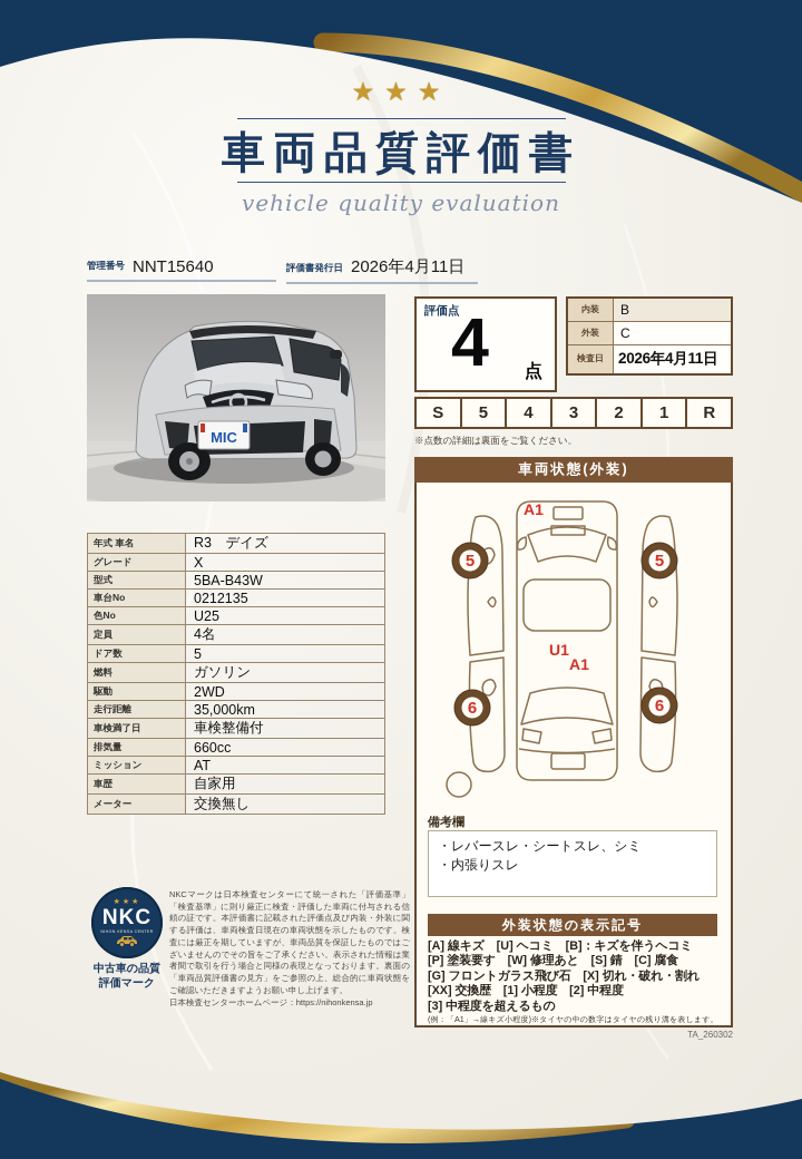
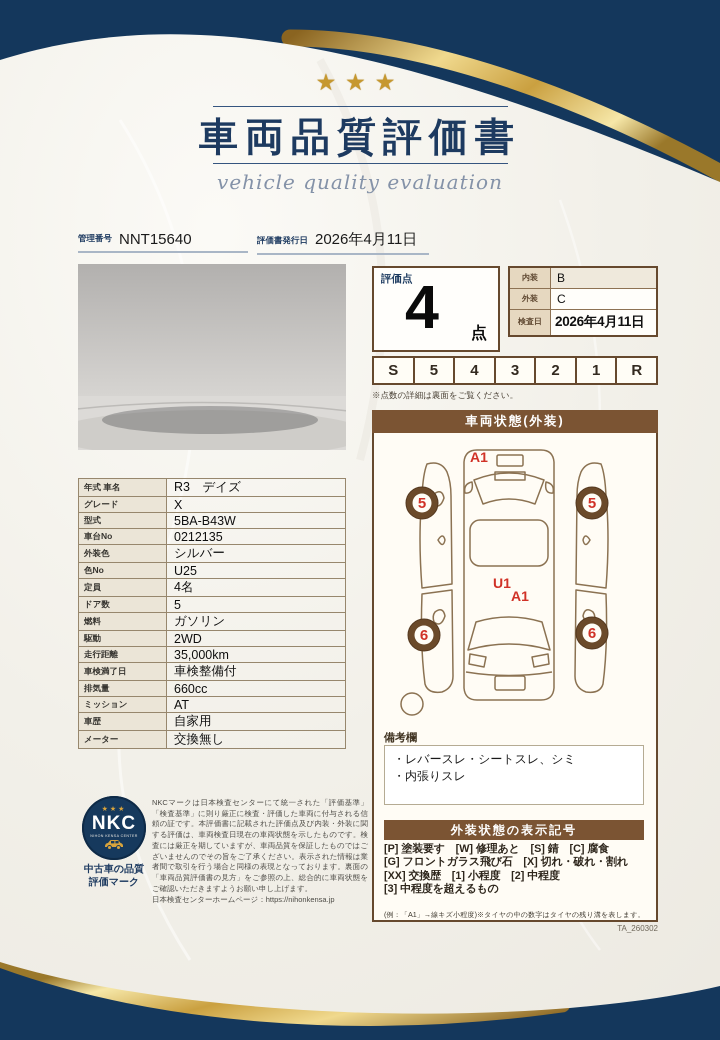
  ★★★
  車両品質評価書
  vehicle quality evaluation
  管理番号
  NNT15640
  評価書発行日
  2026年4月11日
- MIC
  年式 車名	R3 デイズ
  グレード	X
  型式	5BA-B43W
  車台No	0212135
+ 外装色	シルバー
  色No	U25
  定員	4名
  ドア数	5
  燃料	ガソリン
  駆動	2WD
  走行距離	35,000km
  車検満了日	車検整備付
  排気量	660cc
  ミッション	AT
  車歴	自家用
  メーター	交換無し
  NKC
  中古車の品質
  評価マーク
  NKCマークは日本検査センターにて統一された「評価基準」「検査基準」に則り厳正に検査・評価した車両に付与される信頼の証です。本評価書に記載された評価点及び内装・外装に関する評価は、車両検査日現在の車両状態を示したものです。検査には厳正を期していますが、車両品質を保証したものではございませんのでその旨をご了承ください。表示された情報は業者間で取引を行う場合と同様の表現となっております。裏面の「車両品質評価書の見方」をご参照の上、総合的に車両状態をご確認いただきますようお願い申し上げます。
  日本検査センターホームページ：https://nihonkensa.jp
  評価点
  4
  点
  内装	B
  外装	C
  検査日	2026年4月11日
  S
  5
  4
  3
  2
  1
  R
  ※点数の詳細は裏面をご覧ください。
  車両状態(外装)
  5
  5
  6
  6
  A1
  U1
  A1
  備考欄
  ・レバースレ・シートスレ、シミ
  ・内張りスレ
  外装状態の表示記号
- [A] 線キズ [U] ヘコミ [B]：キズを伴うヘコミ
  [P] 塗装要す [W] 修理あと [S] 錆 [C] 腐食
  [G] フロントガラス飛び石 [X] 切れ・破れ・割れ
  [XX] 交換歴 [1] 小程度 [2] 中程度
  [3] 中程度を超えるもの
  (例：「A1」→線キズ小程度)※タイヤの中の数字はタイヤの残り溝を表します。
  TA_260302
